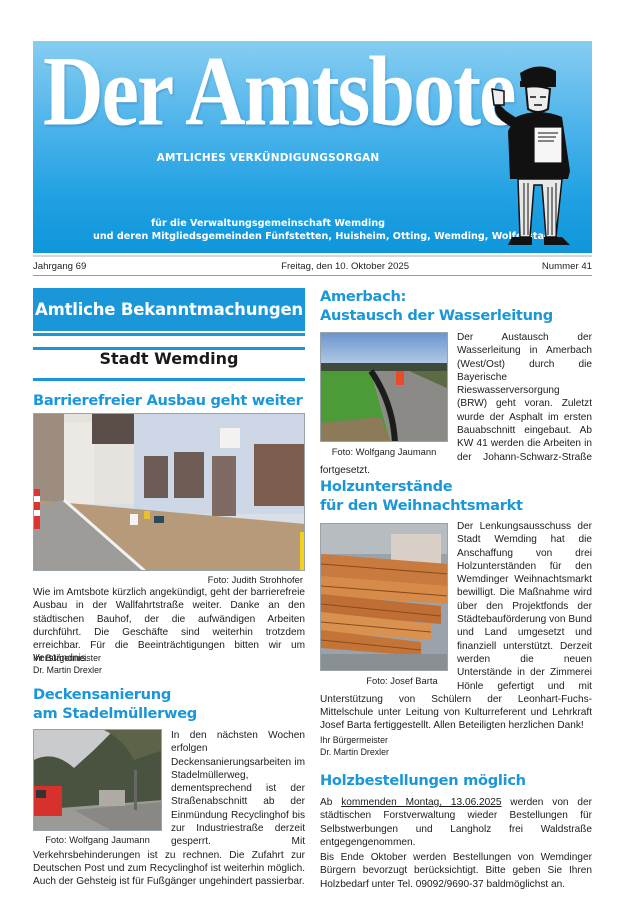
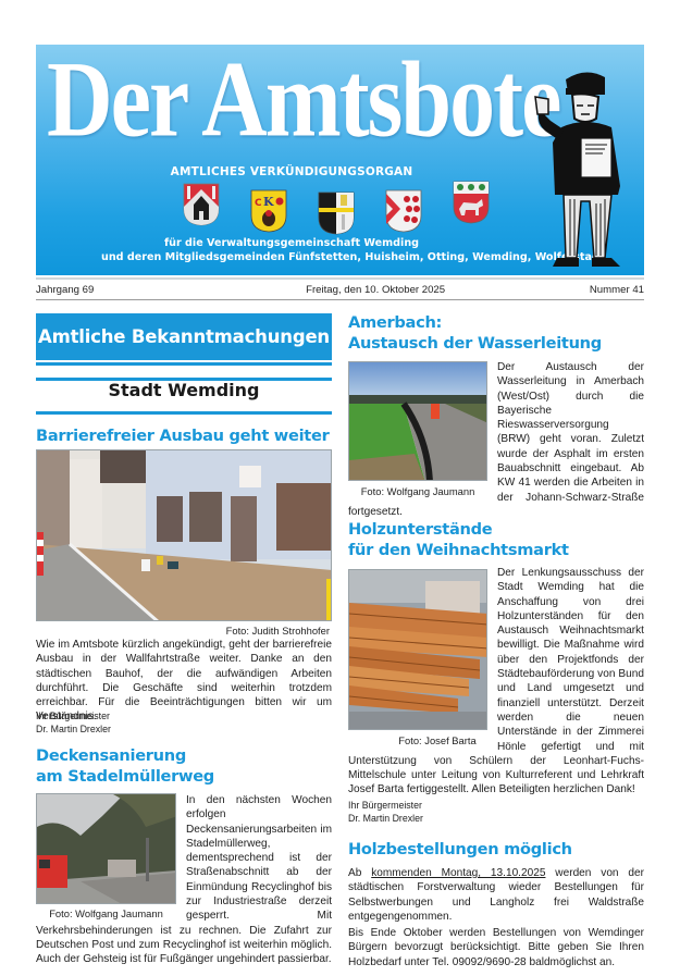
  Der Amtsbot
  AMTLICHES VERKÜNDIGUNGSORGAN
+ C
+ K
  für die Verwaltungsgemeinschaft Wemding
  und deren Mitgliedsgemeinden Fünfstetten, Huisheim, Otting, Wemding, Wolfta
  Jahrgang 69
  Freitag, den 10. Oktober 2025
  Nummer 41
  Amtliche Bekanntmachungen
  Stadt Wemding
  Barrierefreier Ausbau geht weiter
  Foto: Judith Strohhofer
  Wie im Amtsbote kürzlich angekündigt, geht der barrierefreie Ausbau in der Wallfahrtstraße weiter. Danke an den städtischen Bauhof, der die aufwändigen Arbeiten durchführt. Die Geschäfte sind weiterhin trotzdem erreichbar. Für die Beeinträchtigungen bitten wir um Verständnis.
  Ihr Bürgermeister
  Dr. Martin Drexler
  Deckensanierung
  am Stadelmüllerweg
  Foto: Wolfgang Jaumann
  In den nächsten Wochen erfolgen Deckensanierungsarbeiten im Stadelmüllerweg, dementsprechend ist der Straßenabschnitt ab der Einmündung Recyclinghof bis zur Industriestraße derzeit gesperrt. Mit Verkehrsbehinderungen ist zu rechnen. Die Zufahrt zur Deutschen Post und zum Recyclinghof ist weiterhin möglich. Auch der Gehsteig ist für Fußgänger ungehindert passierbar.
  Amerbach:
  Austausch der Wasserleitung
  Foto: Wolfgang Jaumann
  Der Austausch der Wasserleitung in Amerbach (West/Ost) durch die Bayerische Rieswasserversorgung (BRW) geht voran. Zuletzt wurde der Asphalt im ersten Bauabschnitt eingebaut. Ab KW 41 werden die Arbeiten in der Johann-Schwarz-Straße fortgesetzt.
  Holzunterstände
  für den Weihnachtsmarkt
  Foto: Josef Barta
- Der Lenkungsausschuss der Stadt Wemding hat die Anschaffung von drei Holzunterständen für den Wemdinger Weihnachtsmarkt bewilligt. Die Maßnahme wird über den Projektfonds der Städtebauförderung von Bund und Land umgesetzt und finanziell unterstützt. Derzeit werden die neuen Unterstände in der Zimmerei Hönle gefertigt und mit Unterstützung von Schülern der Leonhart-Fuchs-Mittelschule unter Leitung von Kulturreferent und Lehrkraft Josef Barta fertiggestellt. Allen Beteiligten herzlichen Dank!
+ Der Lenkungsausschuss der Stadt Wemding hat die Anschaffung von drei Holzunterständen für den Austausch Weihnachtsmarkt bewilligt. Die Maßnahme wird über den Projektfonds der Städtebauförderung von Bund und Land umgesetzt und finanziell unterstützt. Derzeit werden die neuen Unterstände in der Zimmerei Hönle gefertigt und mit Unterstützung von Schülern der Leonhart-Fuchs-Mittelschule unter Leitung von Kulturreferent und Lehrkraft Josef Barta fertiggestellt. Allen Beteiligten herzlichen Dank!
  Ihr Bürgermeister
  Dr. Martin Drexler
  Holzbestellungen möglich
- Ab kommenden Montag, 13.06.2025 werden von der städtischen Forstverwaltung wieder Bestellungen für Selbstwerbungen und Langholz frei Waldstraße entgegengenommen.
+ Ab kommenden Montag, 13.10.2025 werden von der städtischen Forstverwaltung wieder Bestellungen für Selbstwerbungen und Langholz frei Waldstraße entgegengenommen.
- Bis Ende Oktober werden Bestellungen von Wemdinger Bürgern bevorzugt berücksichtigt. Bitte geben Sie Ihren Holzbedarf unter Tel. 09092/9690-37 baldmöglichst an.
+ Bis Ende Oktober werden Bestellungen von Wemdinger Bürgern bevorzugt berücksichtigt. Bitte geben Sie Ihren Holzbedarf unter Tel. 09092/9690-28 baldmöglichst an.
